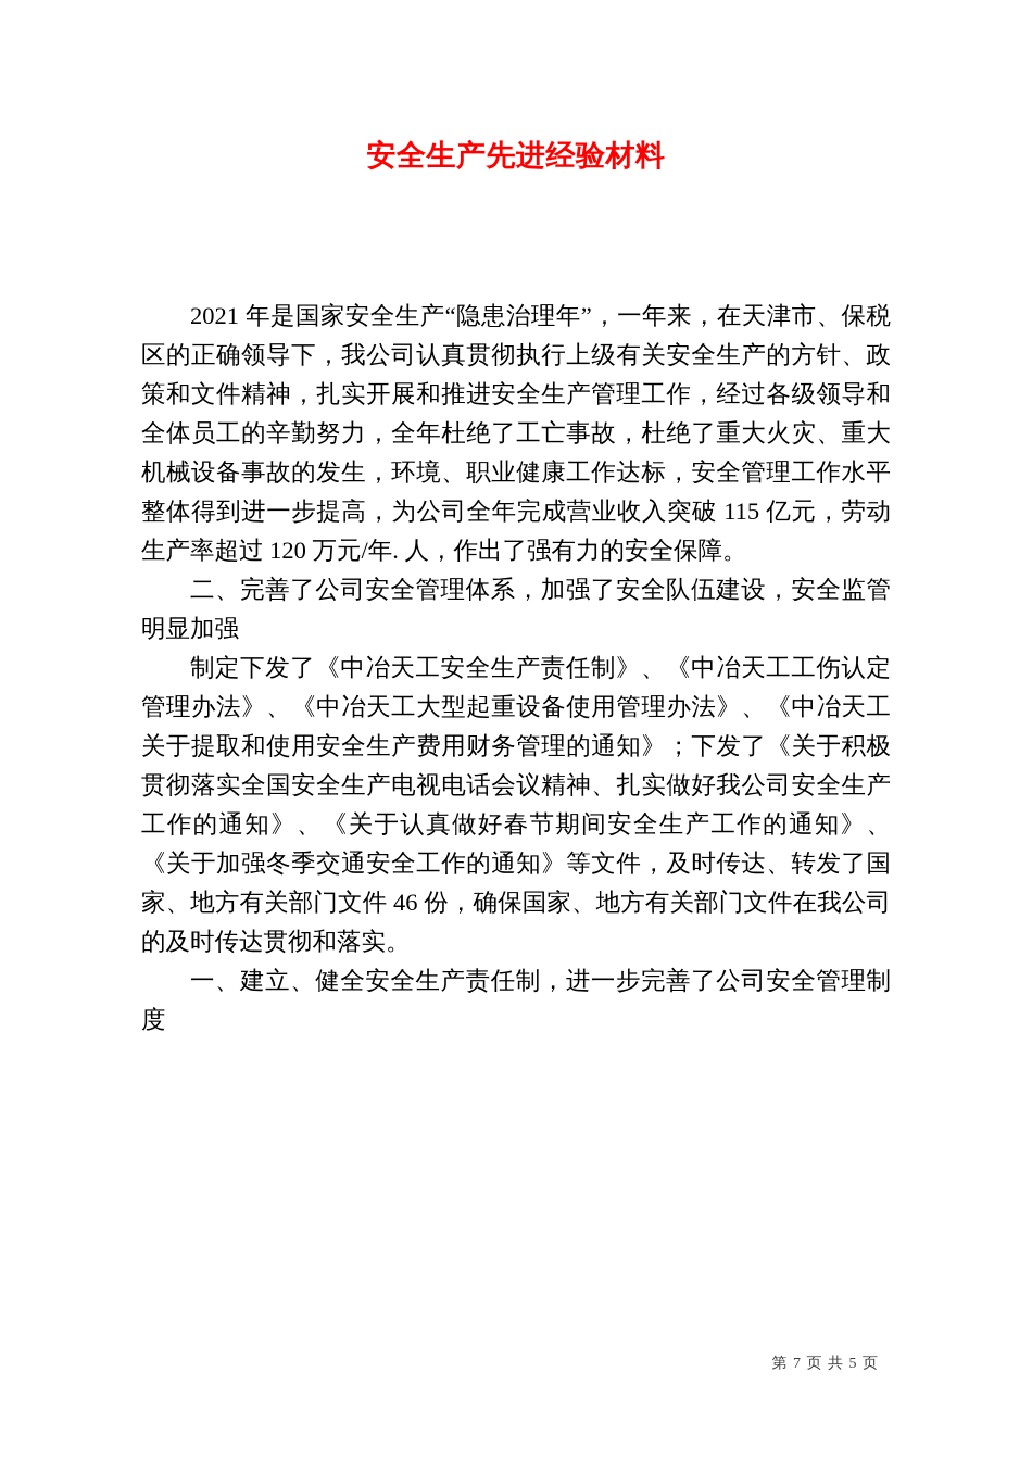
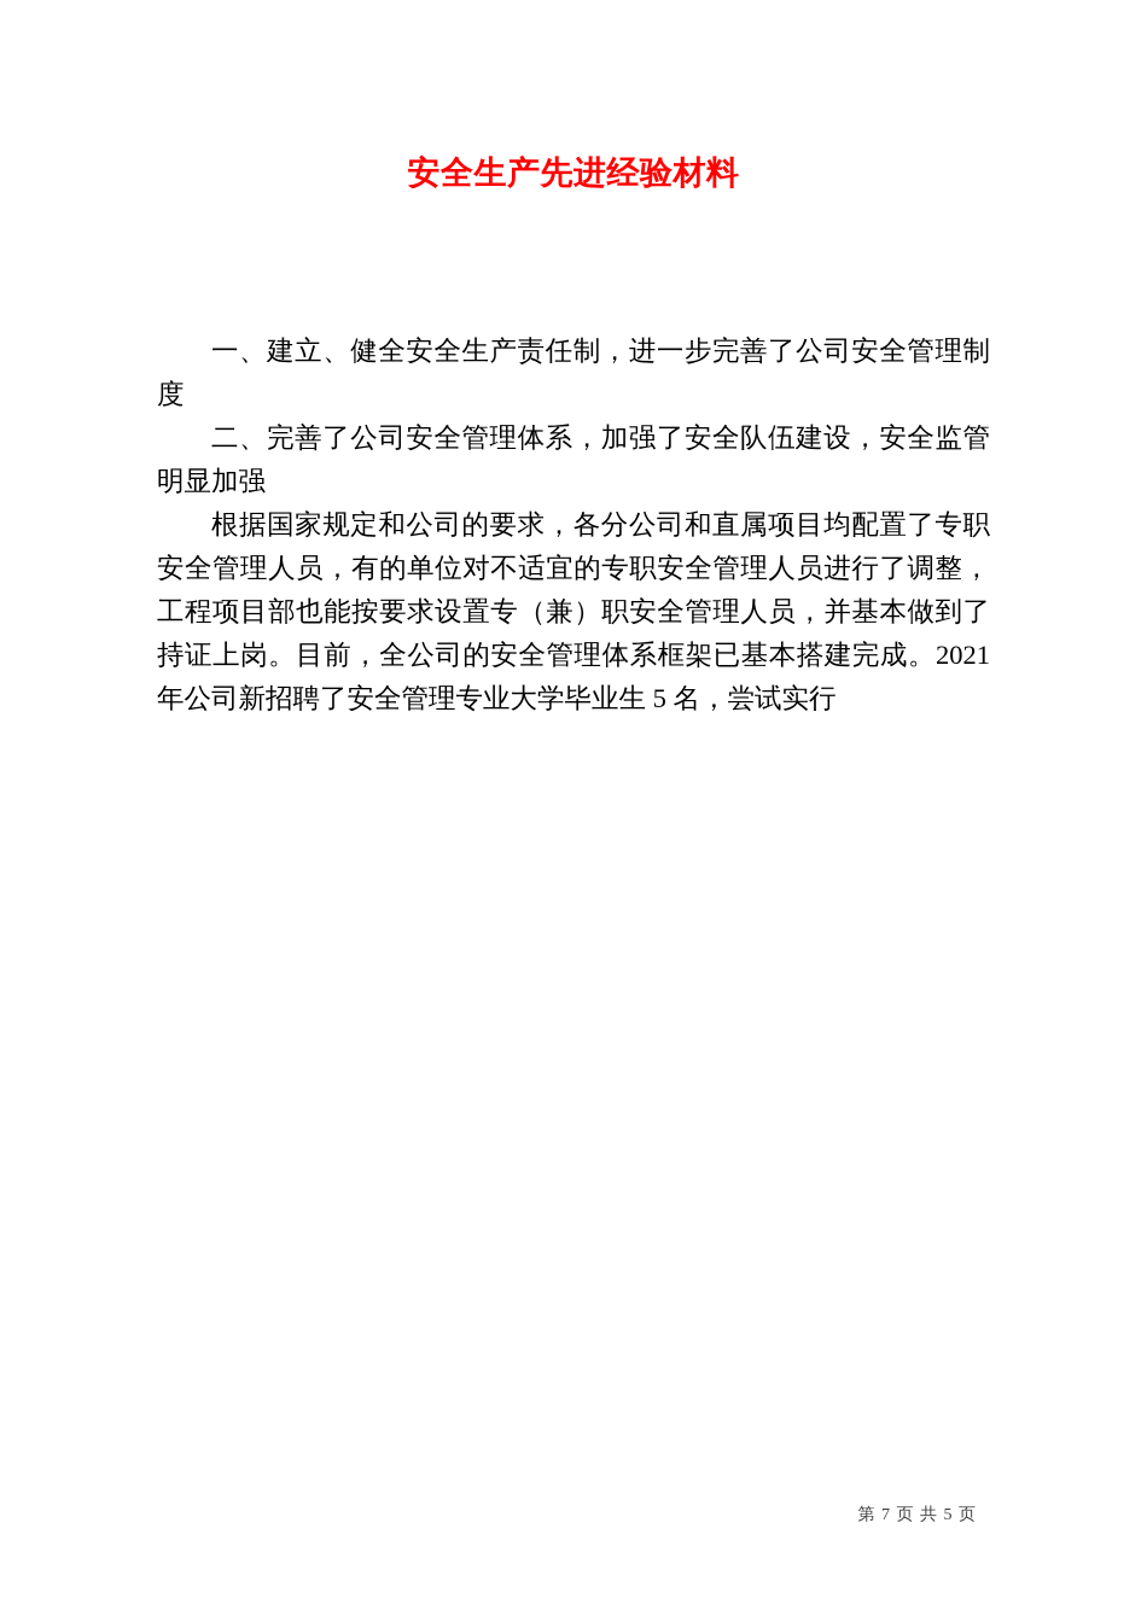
  安全生产先进经验材料
- 2021 年是国家安全生产“隐患治理年”，一年来，在天津市、保税区的正确领导下，我公司认真贯彻执行上级有关安全生产的方针、政策和文件精神，扎实开展和推进安全生产管理工作，经过各级领导和全体员工的辛勤努力，全年杜绝了工亡事故，杜绝了重大火灾、重大机械设备事故的发生，环境、职业健康工作达标，安全管理工作水平整体得到进一步提高，为公司全年完成营业收入突破 115 亿元，劳动生产率超过 120 万元/年. 人，作出了强有力的安全保障。
- 二、完善了公司安全管理体系，加强了安全队伍建设，安全监管明显加强
+ 一、建立、健全安全生产责任制，进一步完善了公司安全管理制度
- 制定下发了《中冶天工安全生产责任制》、《中冶天工工伤认定管理办法》、《中冶天工大型起重设备使用管理办法》、《中冶天工关于提取和使用安全生产费用财务管理的通知》；下发了《关于积极贯彻落实全国安全生产电视电话会议精神、扎实做好我公司安全生产工作的通知》、《关于认真做好春节期间安全生产工作的通知》、《关于加强冬季交通安全工作的通知》等文件，及时传达、转发了国家、地方有关部门文件 46 份，确保国家、地方有关部门文件在我公司的及时传达贯彻和落实。
- 一、建立、健全安全生产责任制，进一步完善了公司安全管理制度
+ 二、完善了公司安全管理体系，加强了安全队伍建设，安全监管明显加强
+ 根据国家规定和公司的要求，各分公司和直属项目均配置了专职安全管理人员，有的单位对不适宜的专职安全管理人员进行了调整，工程项目部也能按要求设置专（兼）职安全管理人员，并基本做到了持证上岗。目前，全公司的安全管理体系框架已基本搭建完成。2021 年公司新招聘了安全管理专业大学毕业生 5 名，尝试实行
  第 7 页 共 5 页
